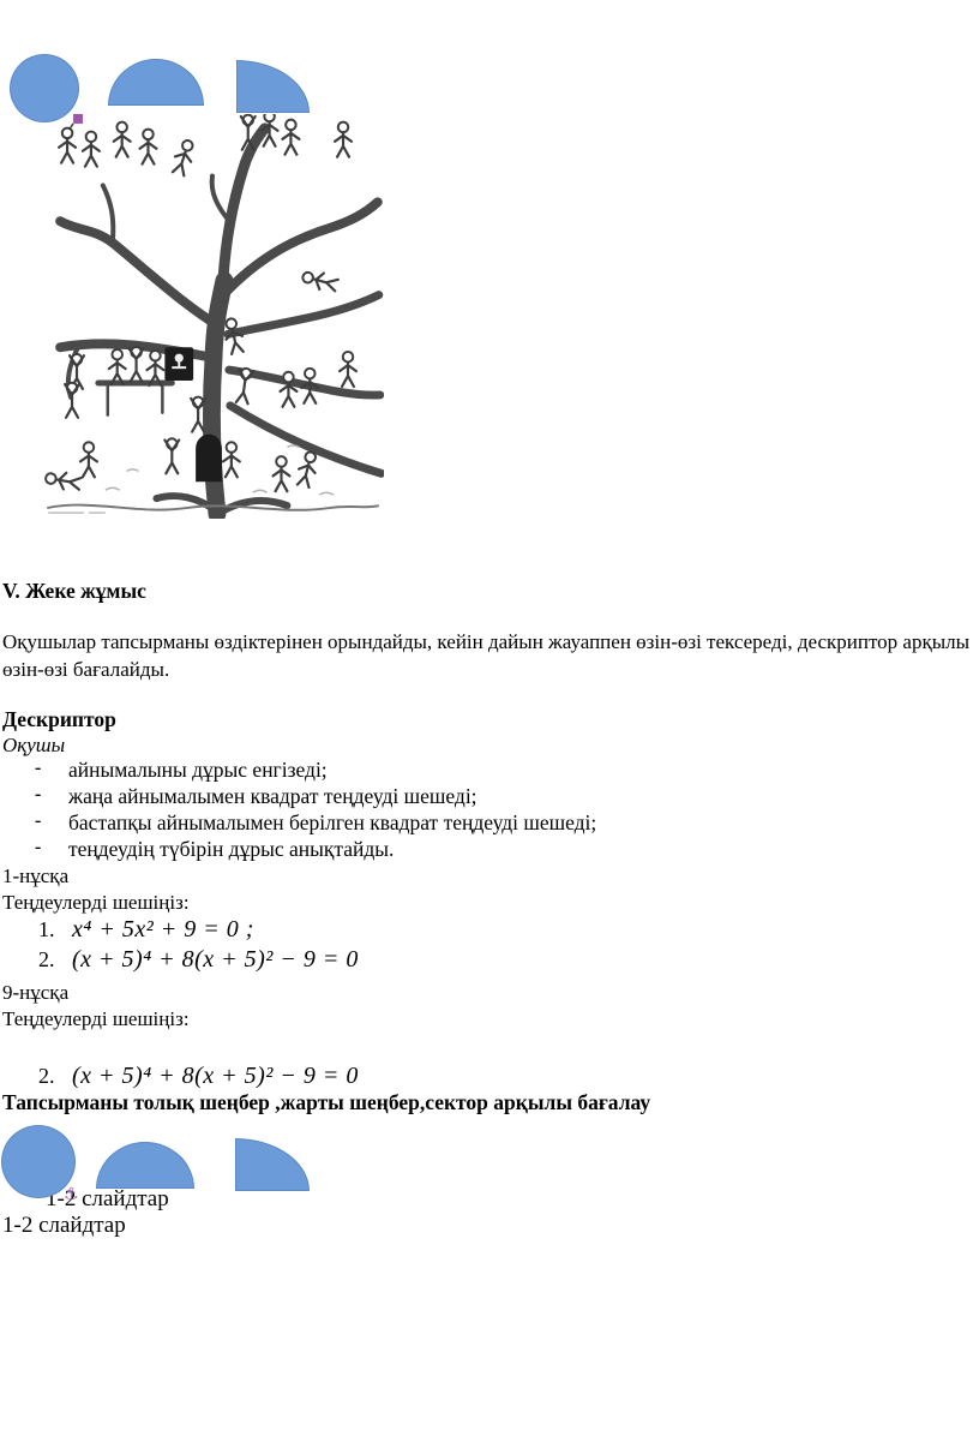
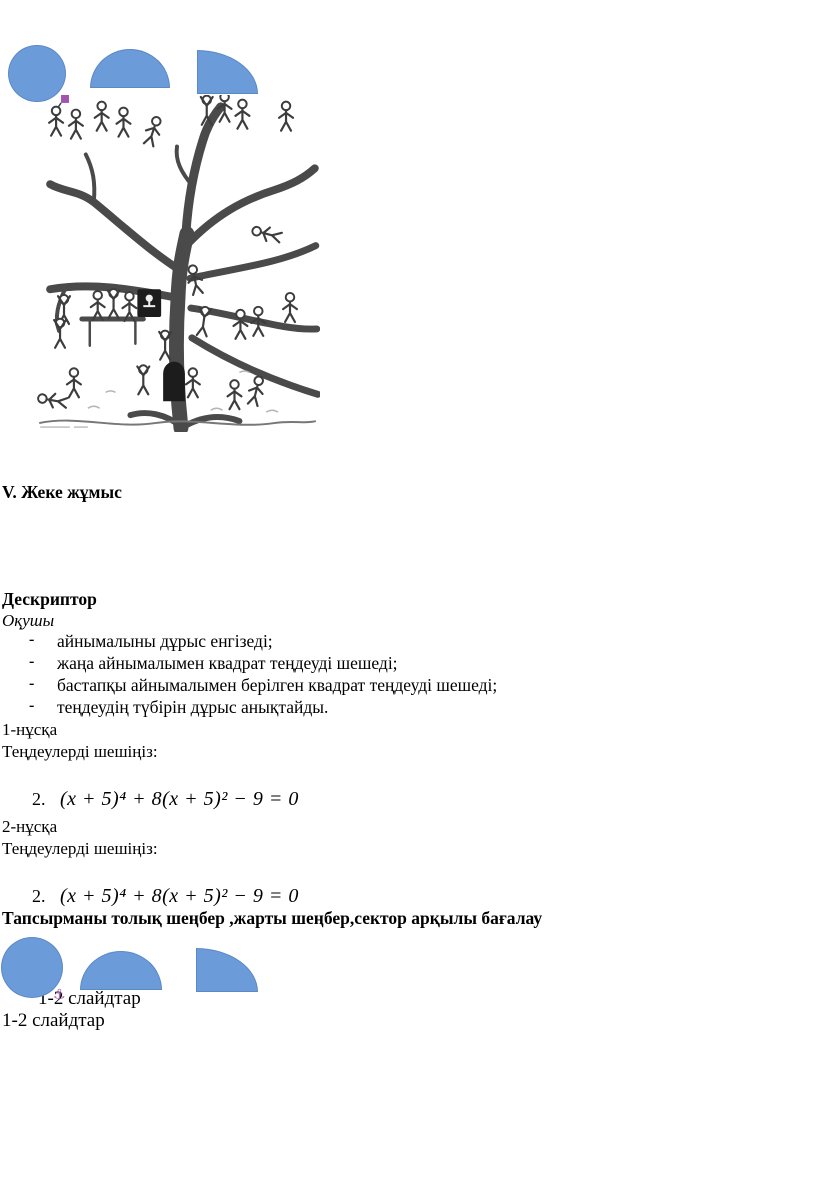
  V. Жеке жұмыс
- Оқушылар тапсырманы өздіктерінен орындайды, кейін дайын жауаппен өзін-өзі тексереді, дескриптор арқылы өзін-өзі бағалайды.
  Дескриптор
  Оқушы
  -
  айнымалыны дұрыс енгізеді;
  -
  жаңа айнымалымен квадрат теңдеуді шешеді;
  -
  бастапқы айнымалымен берілген квадрат теңдеуді шешеді;
  -
  теңдеудің түбірін дұрыс анықтайды.
  1-нұсқа
  Теңдеулерді шешіңіз:
- 1. x⁴ + 5x² + 9 = 0 ;
  2. (x + 5)⁴ + 8(x + 5)² − 9 = 0
- 9-нұсқа
+ 2-нұсқа
  Теңдеулерді шешіңіз:
  2. (x + 5)⁴ + 8(x + 5)² − 9 = 0
  Тапсырманы толық шеңбер ,жарты шеңбер,сектор арқылы бағалау
  1-2 слайдтар
  ⚓
  1-2 слайдтар
